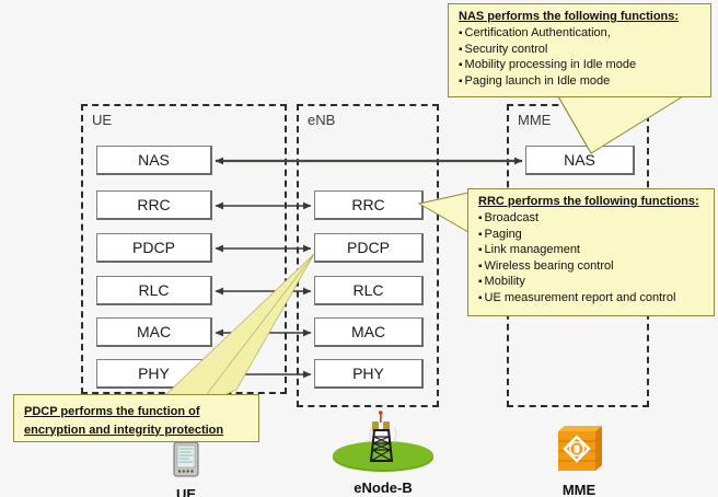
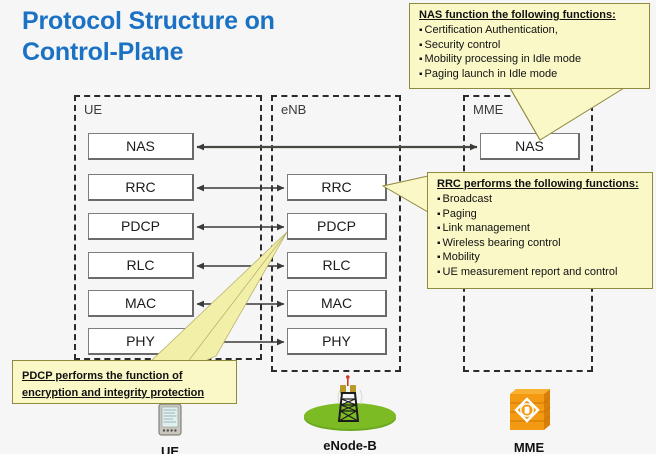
+ Protocol Structure on
+ Control-Plane
  UE
  eNB
  MME
  NAS
  RRC
  PDCP
  RLC
  MAC
  PHY
  RRC
  PDCP
  RLC
  MAC
  PHY
  NAS
- NAS performs the following functions:
+ NAS function the following functions:
  Certification Authentication,
  Security control
  Mobility processing in Idle mode
  Paging launch in Idle mode
  RRC performs the following functions:
  Broadcast
  Paging
  Link management
  Wireless bearing control
  Mobility
  UE measurement report and control
  PDCP performs the function of
  encryption and integrity protection
  UE
  eNode-B
  MME
